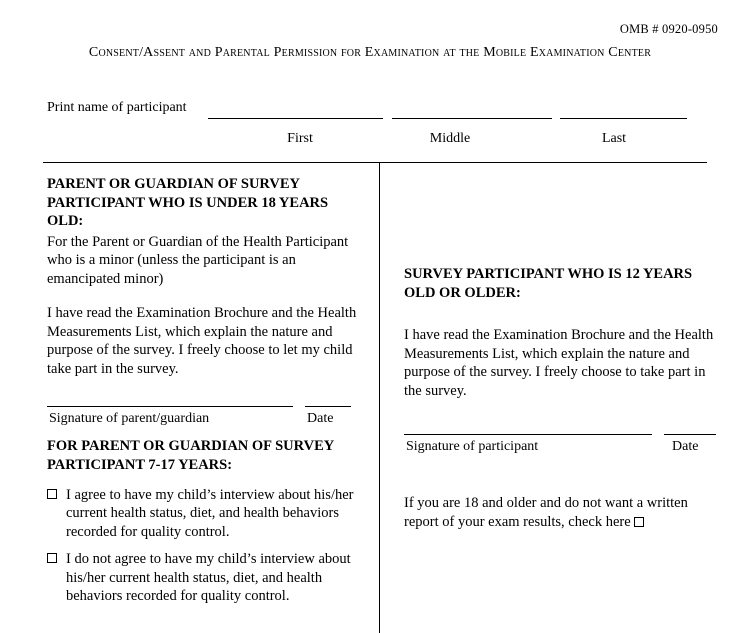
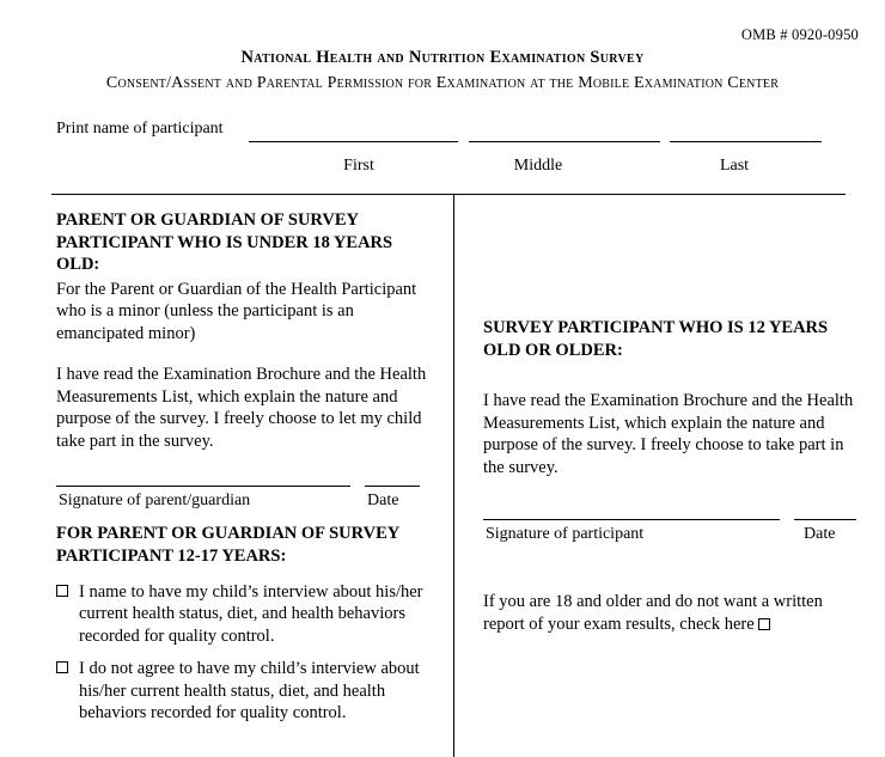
  OMB # 0920-0950
+ National Health and Nutrition Examination Survey
  Consent/Assent and Parental Permission for Examination at the Mobile Examination Center
  Print name of participant
  First
  Middle
  Last
  PARENT OR GUARDIAN OF SURVEY PARTICIPANT WHO IS UNDER 18 YEARS OLD:
  For the Parent or Guardian of the Health Participant who is a minor (unless the participant is an emancipated minor)
  I have read the Examination Brochure and the Health Measurements List, which explain the nature and purpose of the survey. I freely choose to let my child take part in the survey.
  Signature of parent/guardian
  Date
- FOR PARENT OR GUARDIAN OF SURVEY PARTICIPANT 7-17 YEARS:
+ FOR PARENT OR GUARDIAN OF SURVEY PARTICIPANT 12-17 YEARS:
- I agree to have my child’s interview about his/her current health status, diet, and health behaviors recorded for quality control.
+ I name to have my child’s interview about his/her current health status, diet, and health behaviors recorded for quality control.
  I do not agree to have my child’s interview about his/her current health status, diet, and health behaviors recorded for quality control.
  SURVEY PARTICIPANT WHO IS 12 YEARS OLD OR OLDER:
  I have read the Examination Brochure and the Health Measurements List, which explain the nature and purpose of the survey. I freely choose to take part in the survey.
  Signature of participant
  Date
  If you are 18 and older and do not want a written report of your exam results, check here
